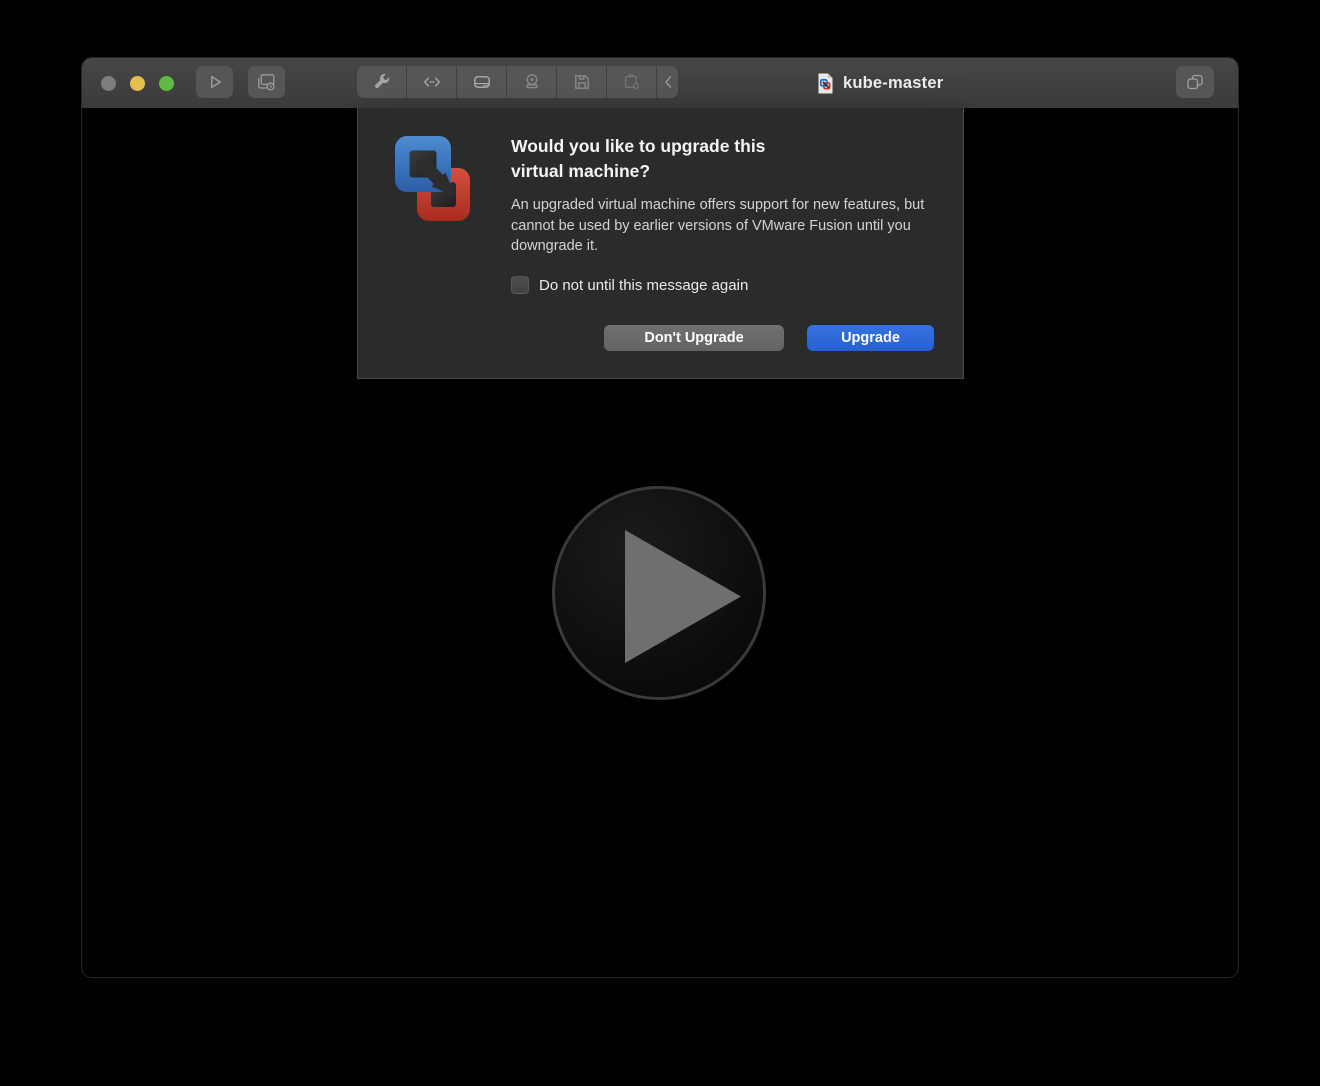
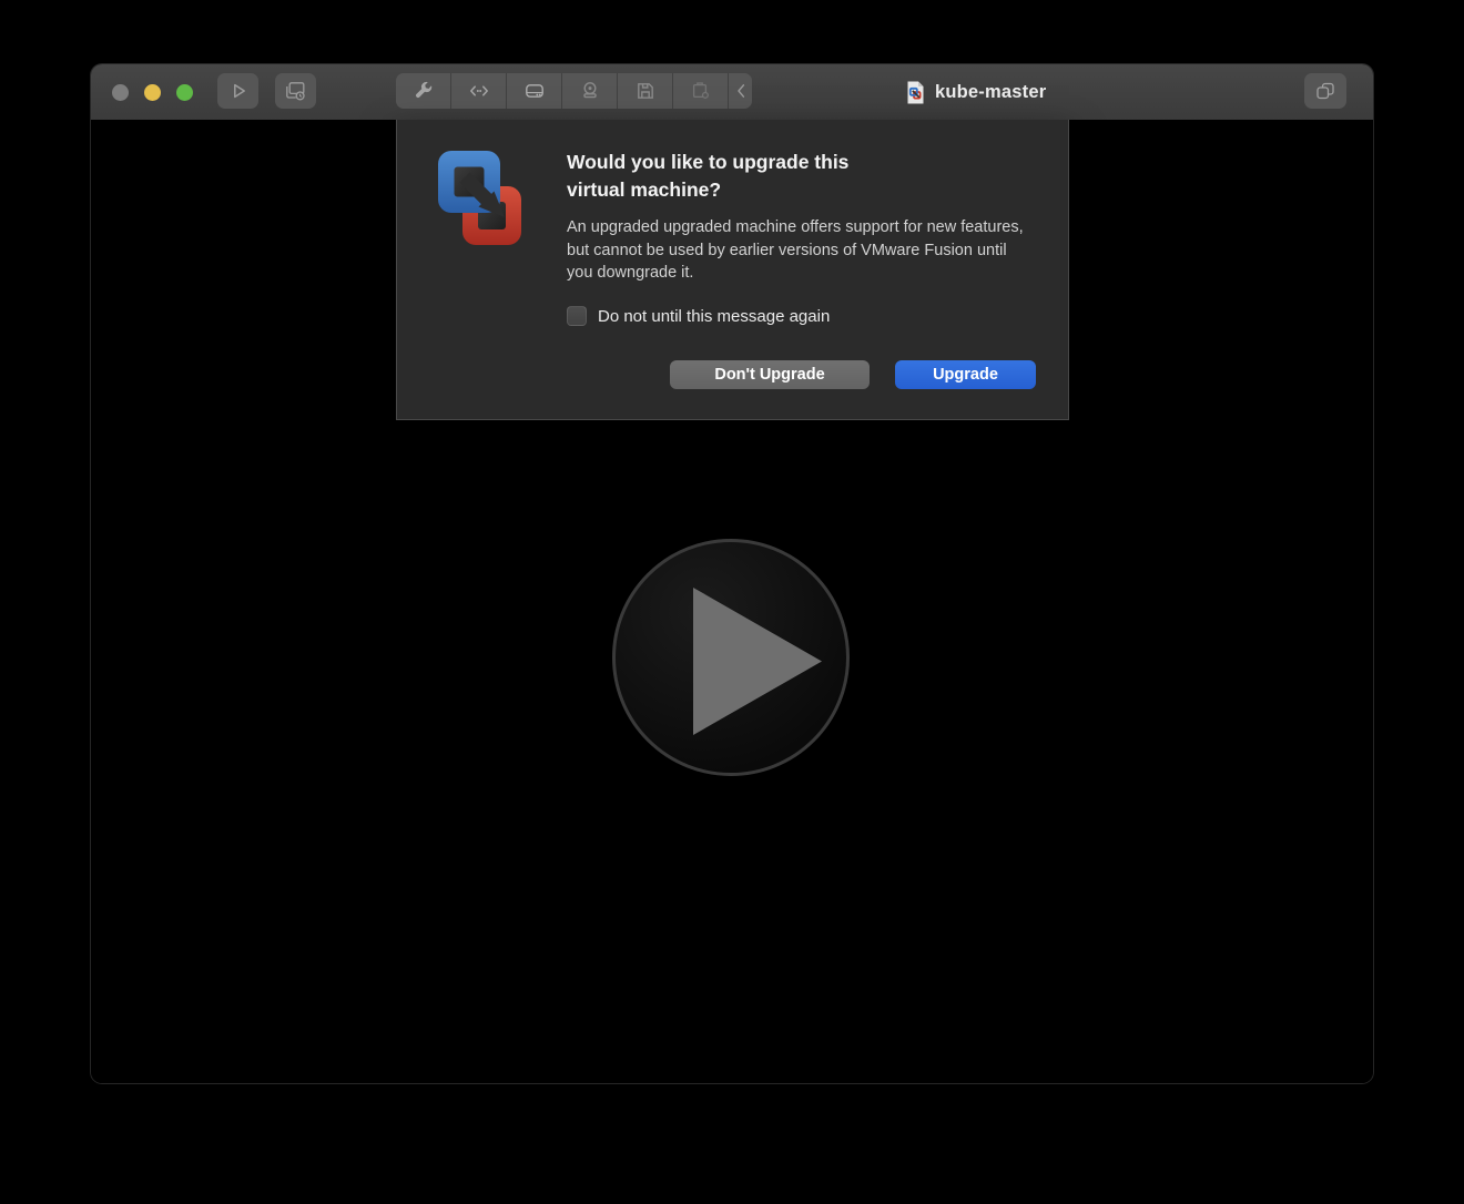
  kube-master
  Would you like to upgrade this virtual machine?
- An upgraded virtual machine offers support for new features, but cannot be used by earlier versions of VMware Fusion until you downgrade it.
+ An upgraded upgraded machine offers support for new features, but cannot be used by earlier versions of VMware Fusion until you downgrade it.
  Do not until this message again
  Don't Upgrade
  Upgrade
